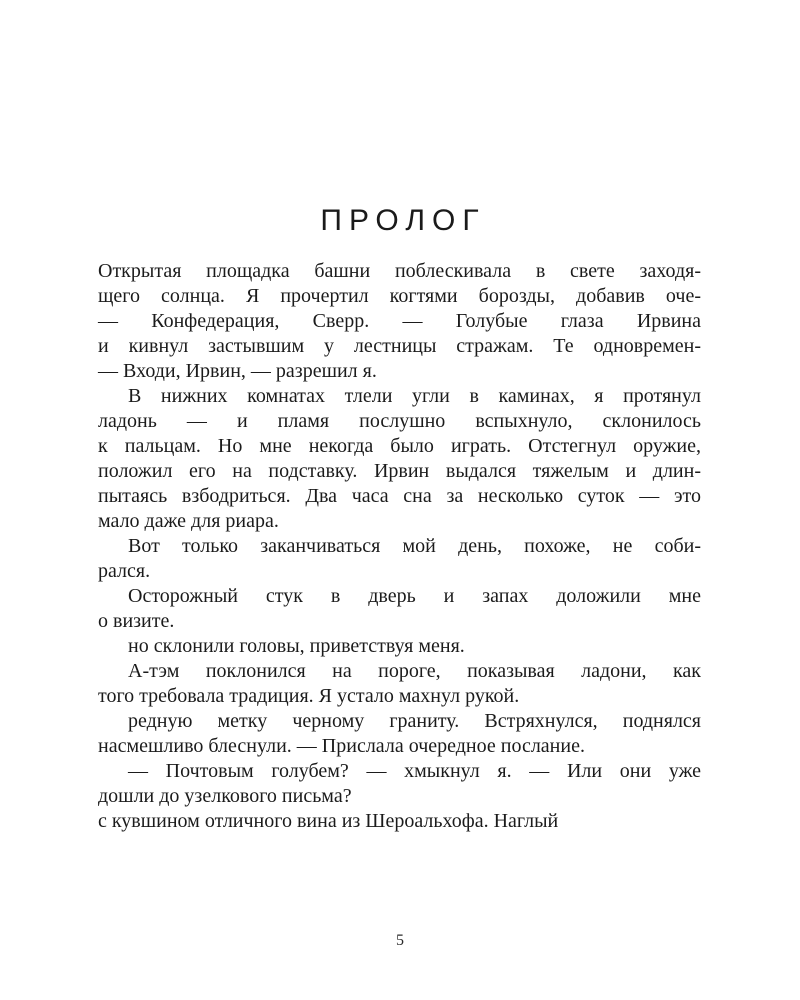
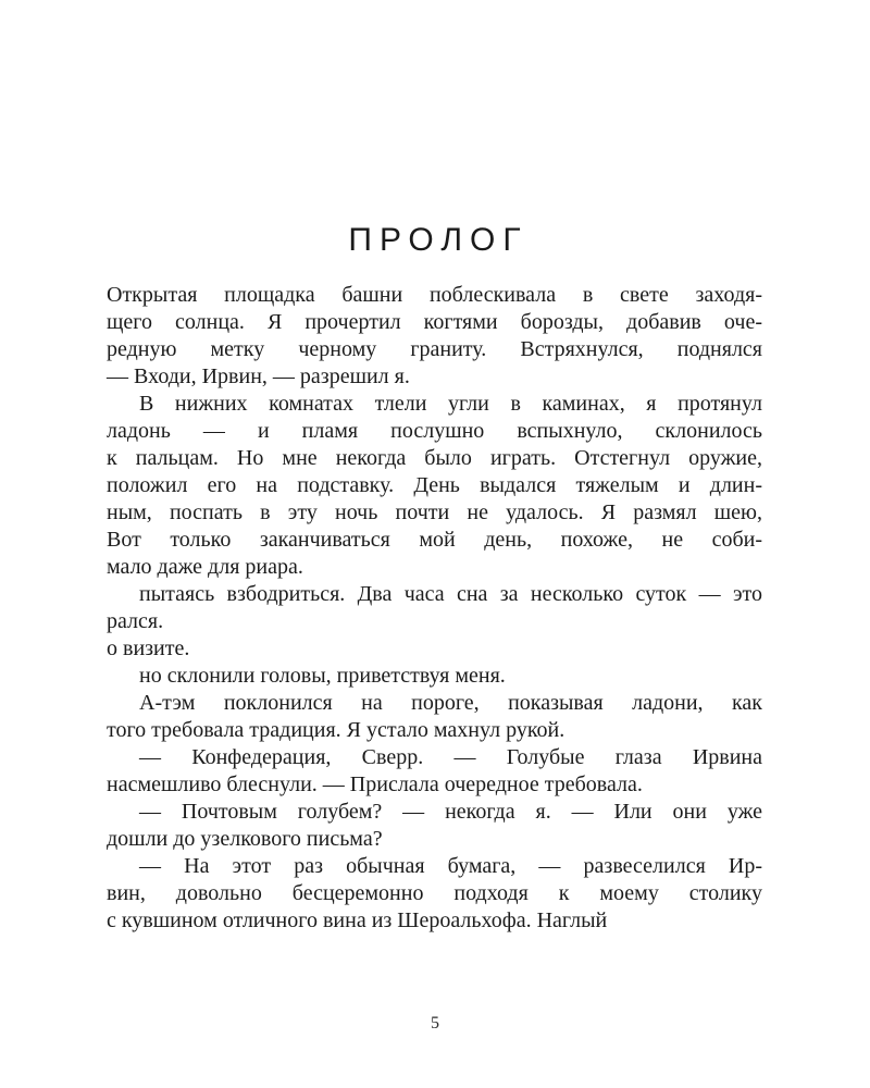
  ПРОЛОГ
  Открытая площадка башни поблескивала в свете заходя-
  щего солнца. Я прочертил когтями борозды, добавив оче-
- — Конфедерация, Сверр. — Голубые глаза Ирвина
+ редную метку черному граниту. Встряхнулся, поднялся
- и кивнул застывшим у лестницы стражам. Те одновремен-
  — Входи, Ирвин, — разрешил я.
  В нижних комнатах тлели угли в каминах, я протянул
  ладонь — и пламя послушно вспыхнуло, склонилось
  к пальцам. Но мне некогда было играть. Отстегнул оружие,
- положил его на подставку. Ирвин выдался тяжелым и длин-
+ положил его на подставку. День выдался тяжелым и длин-
+ ным, поспать в эту ночь почти не удалось. Я размял шею,
- пытаясь взбодриться. Два часа сна за несколько суток — это
+ Вот только заканчиваться мой день, похоже, не соби-
  мало даже для риара.
- Вот только заканчиваться мой день, похоже, не соби-
+ пытаясь взбодриться. Два часа сна за несколько суток — это
  рался.
- Осторожный стук в дверь и запах доложили мне
  о визите.
  но склонили головы, приветствуя меня.
  А-тэм поклонился на пороге, показывая ладони, как
  того требовала традиция. Я устало махнул рукой.
- редную метку черному граниту. Встряхнулся, поднялся
+ — Конфедерация, Сверр. — Голубые глаза Ирвина
- насмешливо блеснули. — Прислала очередное послание.
+ насмешливо блеснули. — Прислала очередное требовала.
- — Почтовым голубем? — хмыкнул я. — Или они уже
+ — Почтовым голубем? — некогда я. — Или они уже
  дошли до узелкового письма?
+ — На этот раз обычная бумага, — развеселился Ир-
+ вин, довольно бесцеремонно подходя к моему столику
  с кувшином отличного вина из Шероальхофа. Наглый
  5
